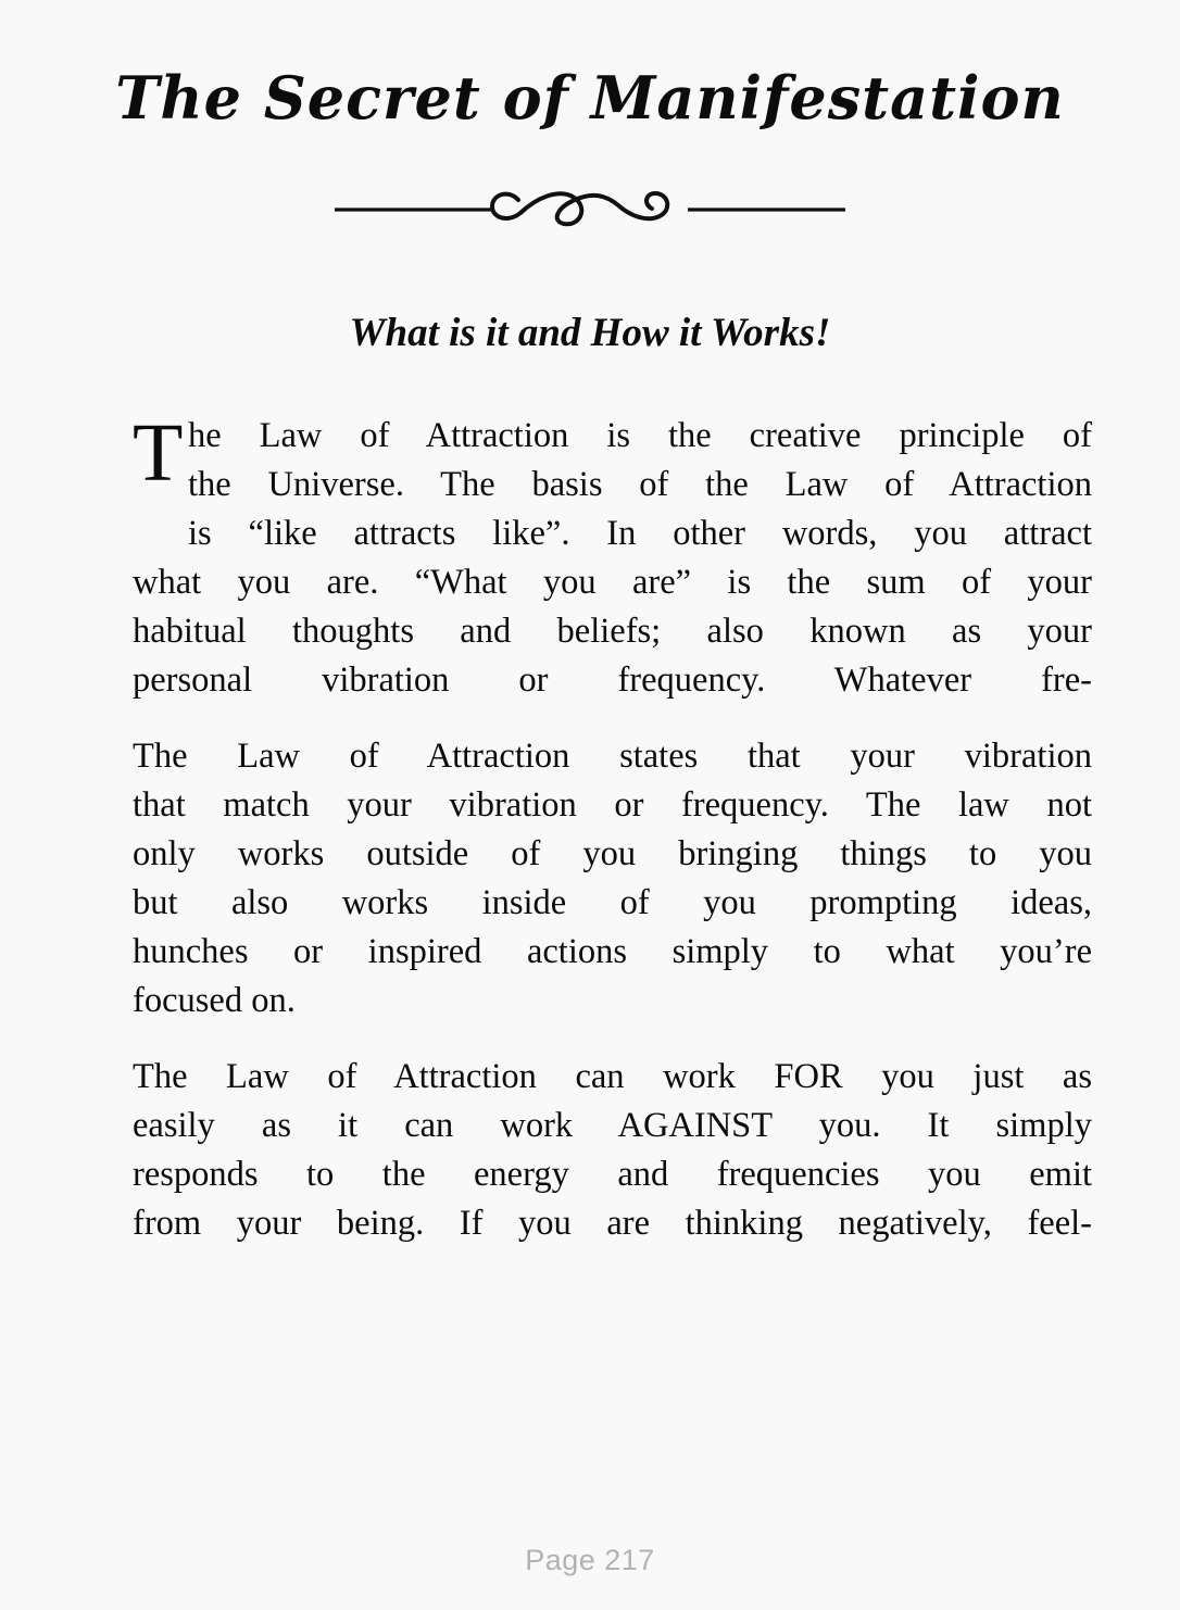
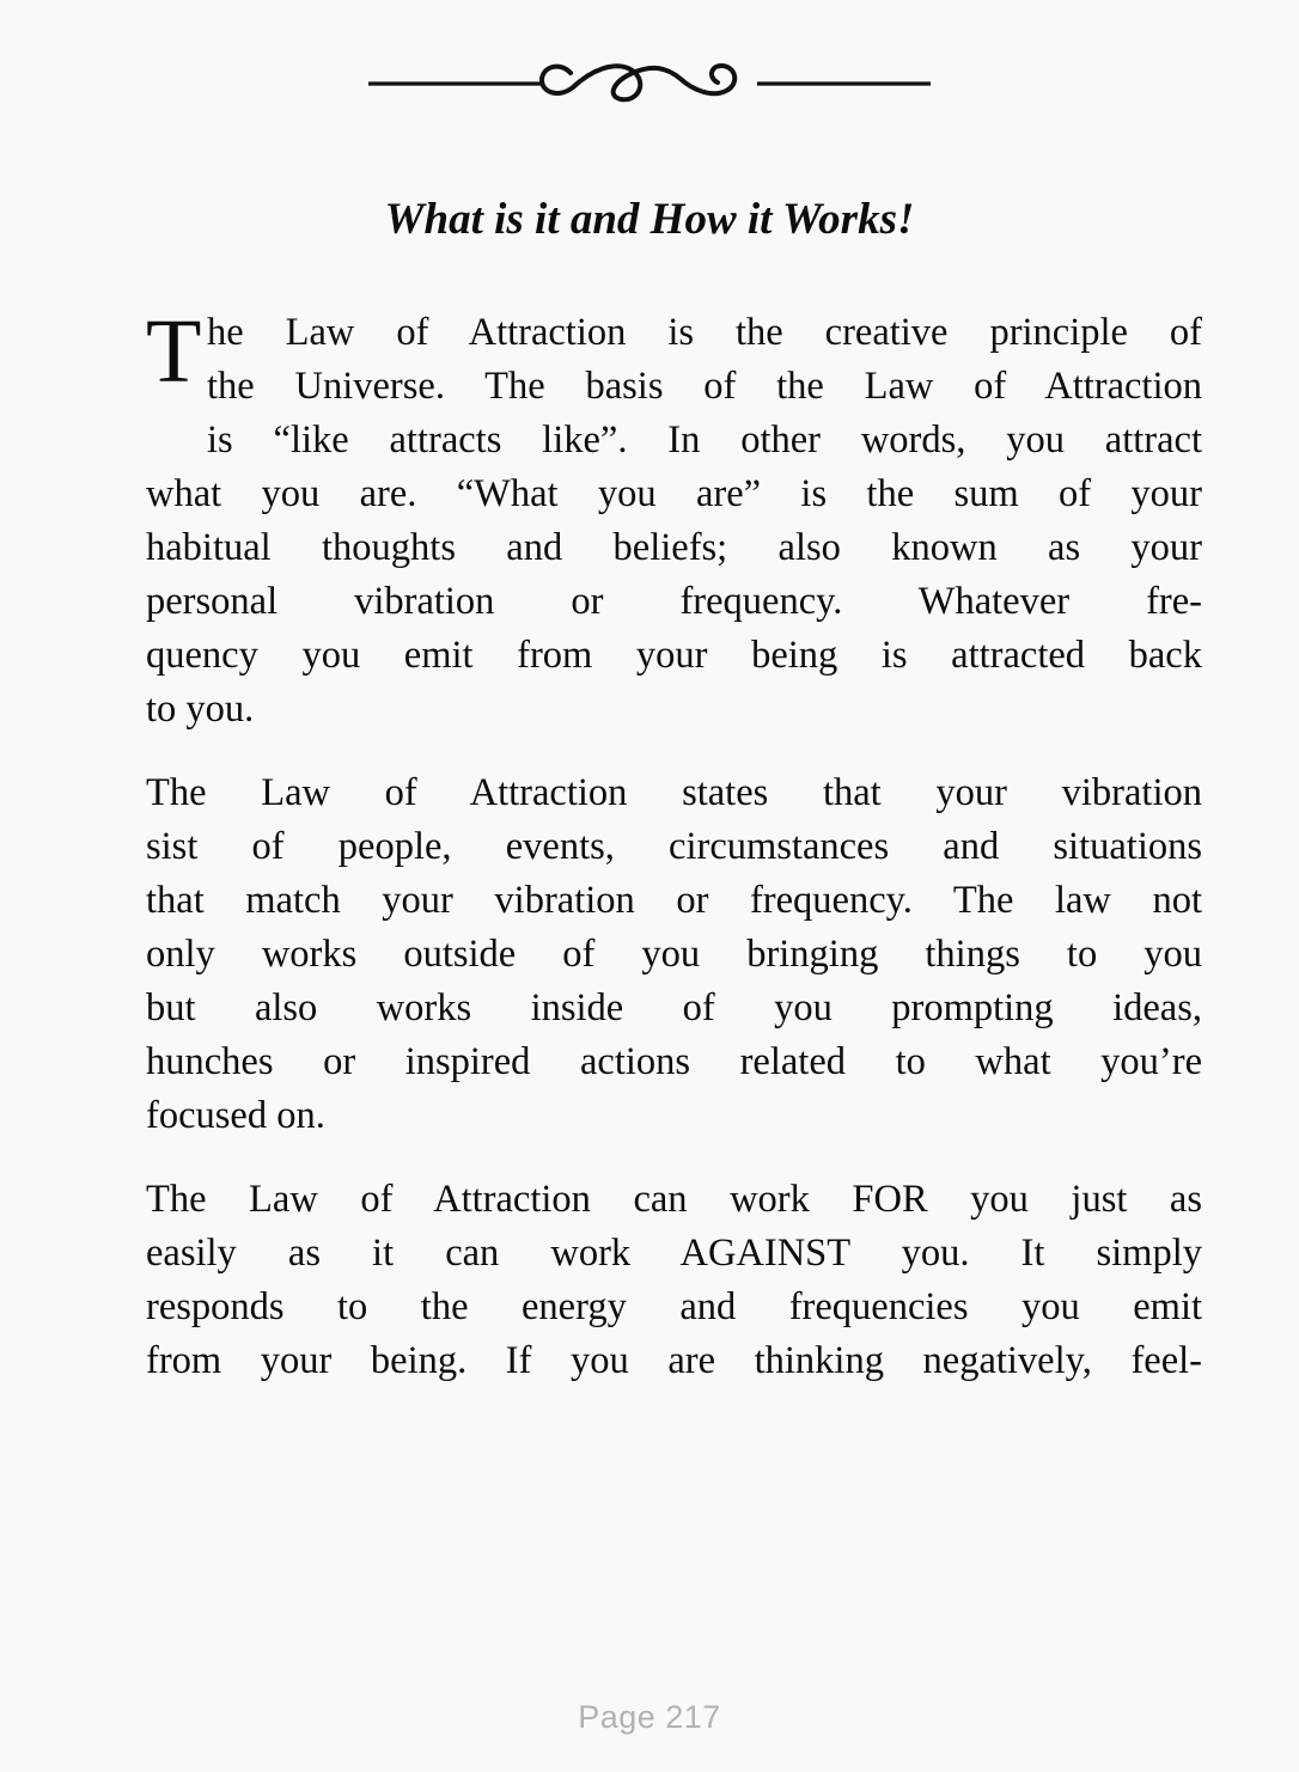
- The Secret of Manifestation
  What is it and How it Works!
  T
  he Law of Attraction is the creative principle of
  the Universe. The basis of the Law of Attraction
  is “like attracts like”. In other words, you attract
  what you are. “What you are” is the sum of your
  habitual thoughts and beliefs; also known as your
  personal vibration or frequency. Whatever fre-
+ quency you emit from your being is attracted back
+ to you.
  The Law of Attraction states that your vibration
+ sist of people, events, circumstances and situations
  that match your vibration or frequency. The law not
  only works outside of you bringing things to you
  but also works inside of you prompting ideas,
- hunches or inspired actions simply to what you’re
+ hunches or inspired actions related to what you’re
  focused on.
  The Law of Attraction can work FOR you just as
  easily as it can work AGAINST you. It simply
  responds to the energy and frequencies you emit
  from your being. If you are thinking negatively, feel-
  Page 217
